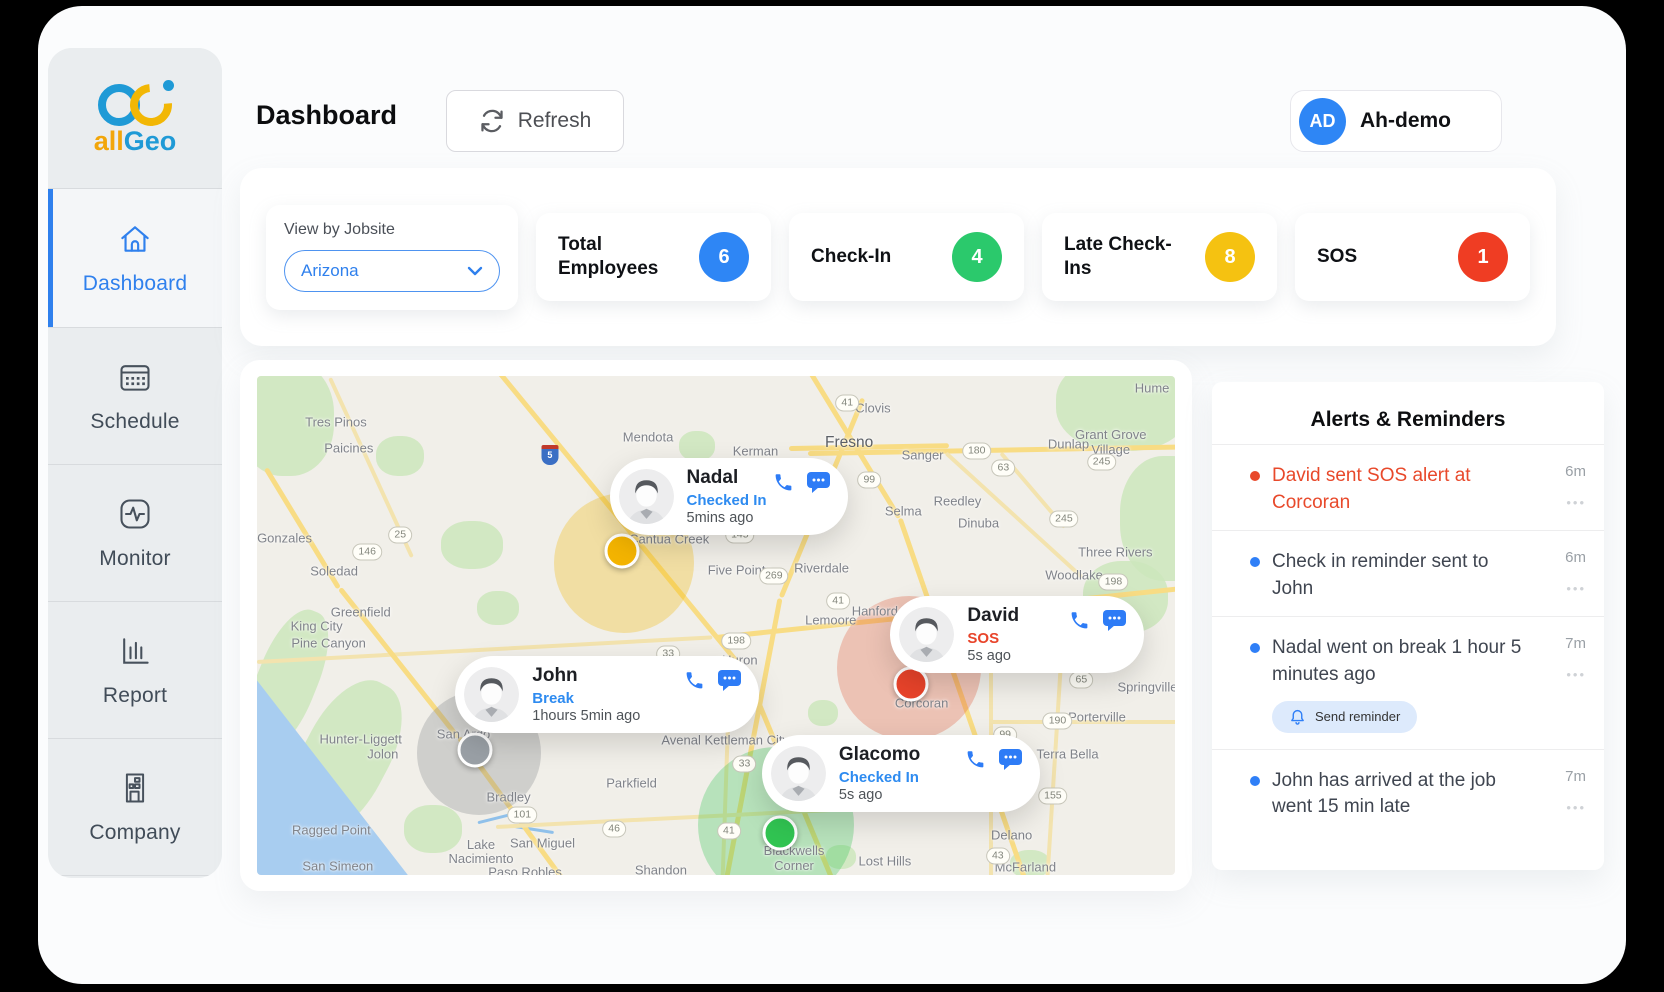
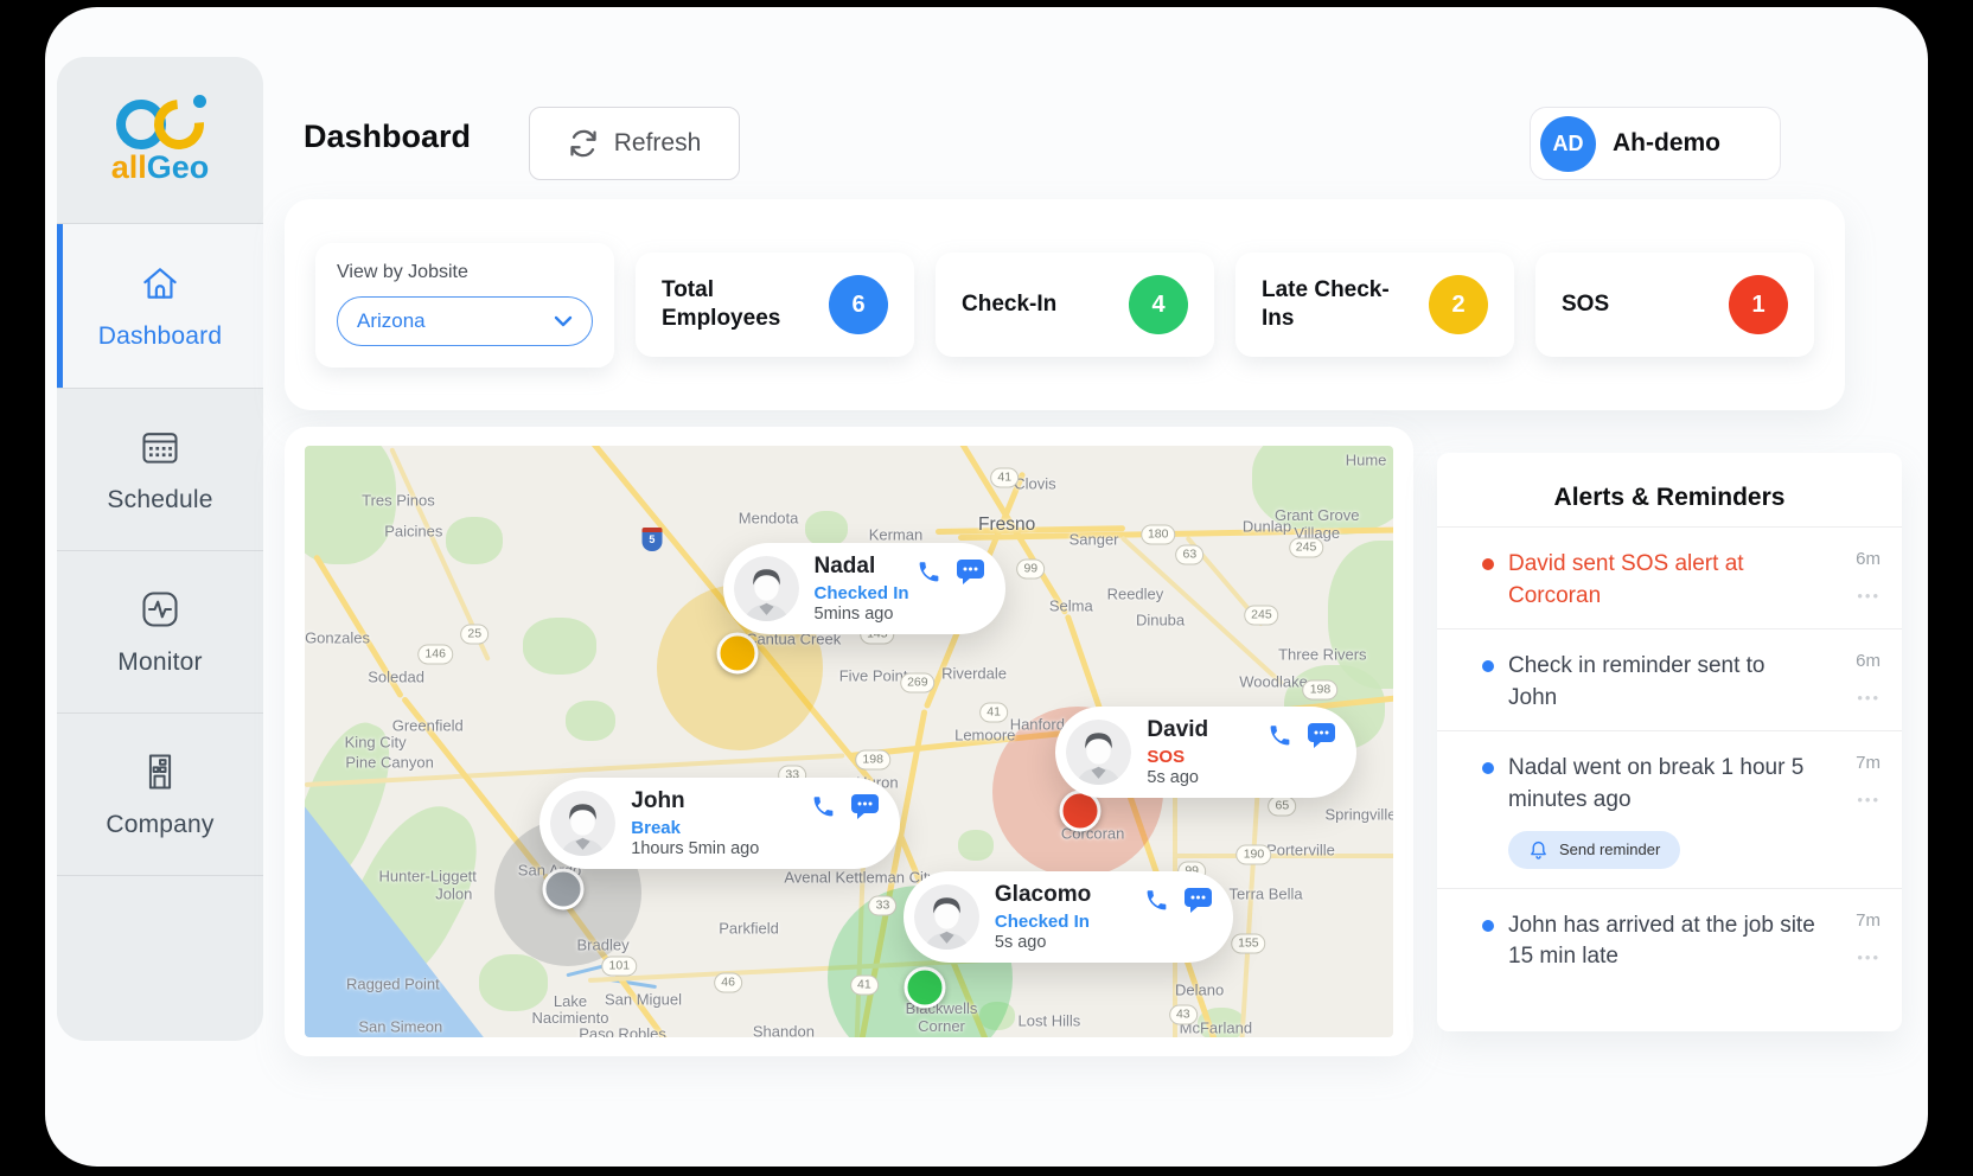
  allGeo
  Dashboard
  Schedule
  Monitor
- Report
  Company
  Dashboard
  Refresh
  AD
  Ah-demo
  View by Jobsite
  Arizona
  Total Employees
  6
  Check-In
  4
  Late Check-Ins
- 8
+ 2
  SOS
  1
  Nadal
  Checked In
  5mins ago
  David
  SOS
  5s ago
  John
  Break
  1hours 5min ago
  Glacomo
  Checked In
  5s ago
  Tres Pinos
  Paicines
  Gonzales
  Soledad
  Greenfield
  King City
  Pine Canyon
  Mendota
  antua Creek
  Kerman
  Fresno
  Clovis
  Sanger
  Dunlap
  Grant Grove Village
  Hume
  Reedley
  Selma
  Dinuba
  Five Poin
  Riverdale
  Woodlake
  Three Rivers
  Lemoore
  Hanford
  Hunter-Liggett
  Jolon
  Bradley
  Ragged Point
  Lake Nacimiento
  San Miguel
  Parkfield
  Paso Robles
  Shandon
  San Simeon
  Avenal Kettleman Ci
  Corcoran
  Porterville
  Terra Bella
  Springville
  Delano
  McFarland
  Blackwells Corner
  Lost Hills
  25
  146
  41
  99
  180
  63
  245
  245
  198
  41
  269
  198
  33
  33
  41
  65
  190
  99
  43
  101
  155
  46
  5
  Alerts & Reminders
  David sent SOS alert at Corcoran
  6m
  •••
  Check in reminder sent to John
  6m
  •••
  Nadal went on break 1 hour 5 minutes ago
  Send reminder
  7m
  •••
- John has arrived at the job went 15 min late
+ John has arrived at the job site 15 min late
  7m
  •••
